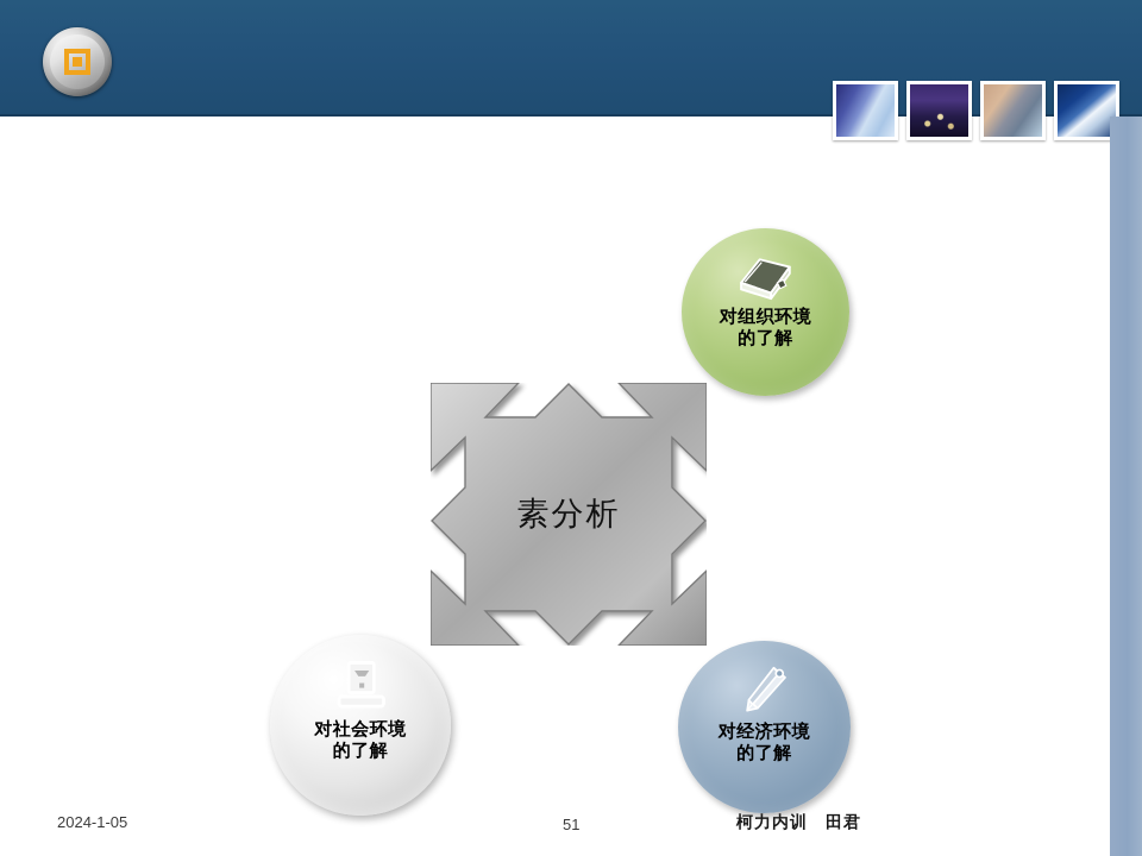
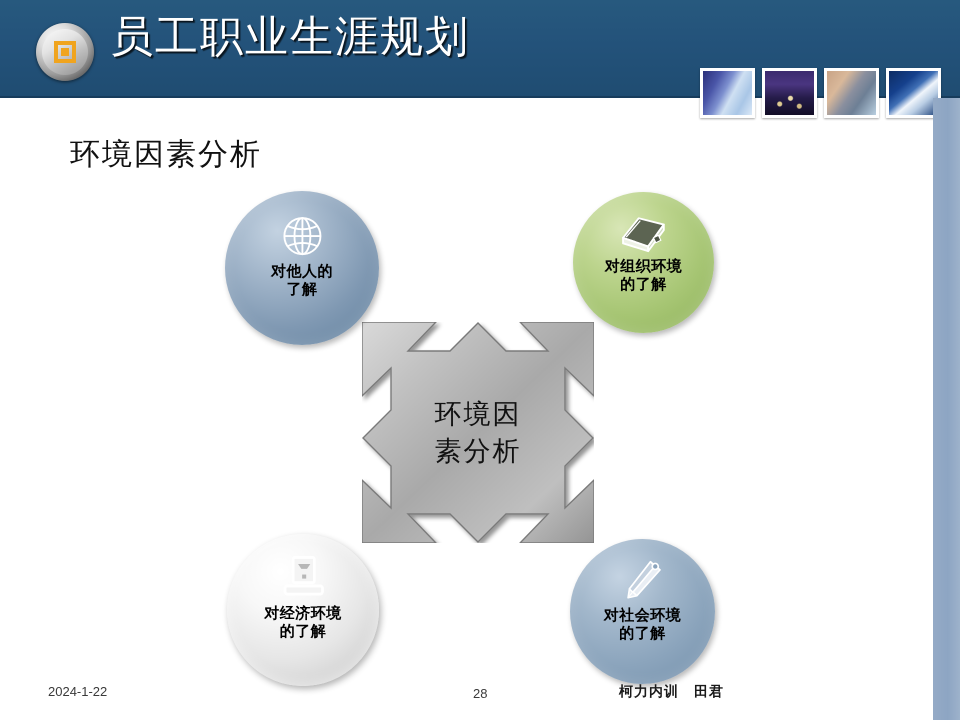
+ 员工职业生涯规划
+ 环境因素分析
+ 环境因
  素分析
+ 对他人的
+ 了解
  对组织环境
  的了解
- 对社会环境
+ 对经济环境
  的了解
- 对经济环境
+ 对社会环境
  的了解
- 2024-1-05
+ 2024-1-22
- 51
+ 28
  柯力内训 田君
